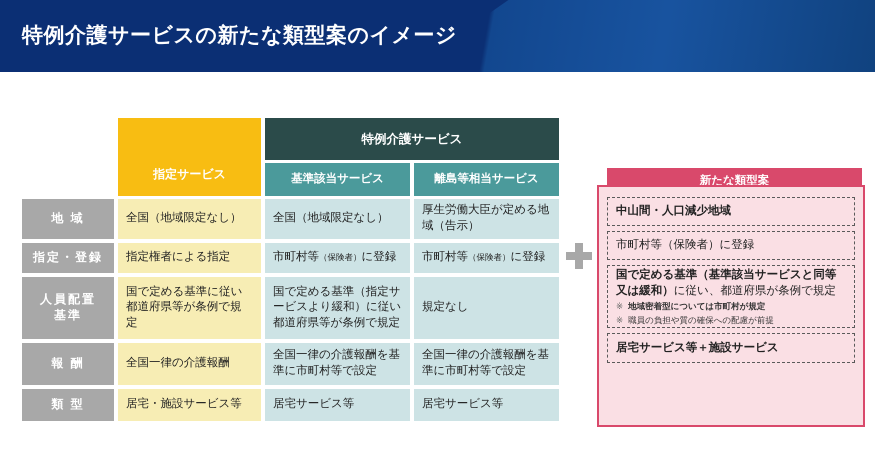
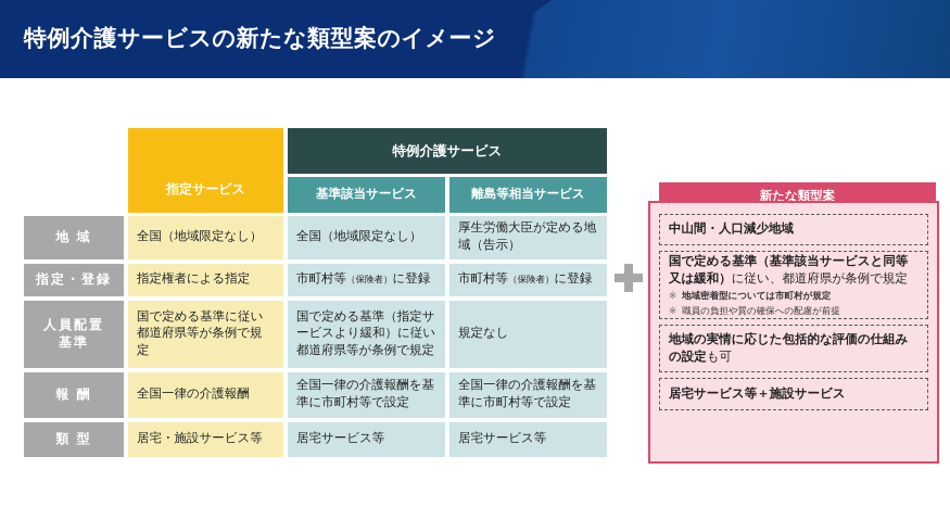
  特例介護サービスの新たな類型案のイメージ
  指定サービス
  特例介護サービス
  基準該当サービス
  離島等相当サービス
  地 域
  全国（地域限定なし）
  全国（地域限定なし）
  厚生労働大臣が定める地域（告示）
  指定・登録
  指定権者による指定
  市町村等
  （保険者）
  に登録
  市町村等
  （保険者）
  に登録
  人員配置
  基準
  国で定める基準に従い都道府県等が条例で規定
  国で定める基準（指定サービスより緩和）に従い都道府県等が条例で規定
  規定なし
  報 酬
  全国一律の介護報酬
  全国一律の介護報酬を基準に市町村等で設定
  全国一律の介護報酬を基準に市町村等で設定
  類 型
  居宅・施設サービス等
  居宅サービス等
  居宅サービス等
  新たな類型案
  中山間・人口減少地域
- 市町村等（保険者）に登録
  国で定める基準（基準該当サービスと同等又は緩和）に従い、都道府県が条例で規定
  ※
  地域密着型については市町村が規定
  ※
  職員の負担や質の確保への配慮が前提
+ 地域の実情に応じた包括的な評価の仕組みの設定も可
  居宅サービス等＋施設サービス
